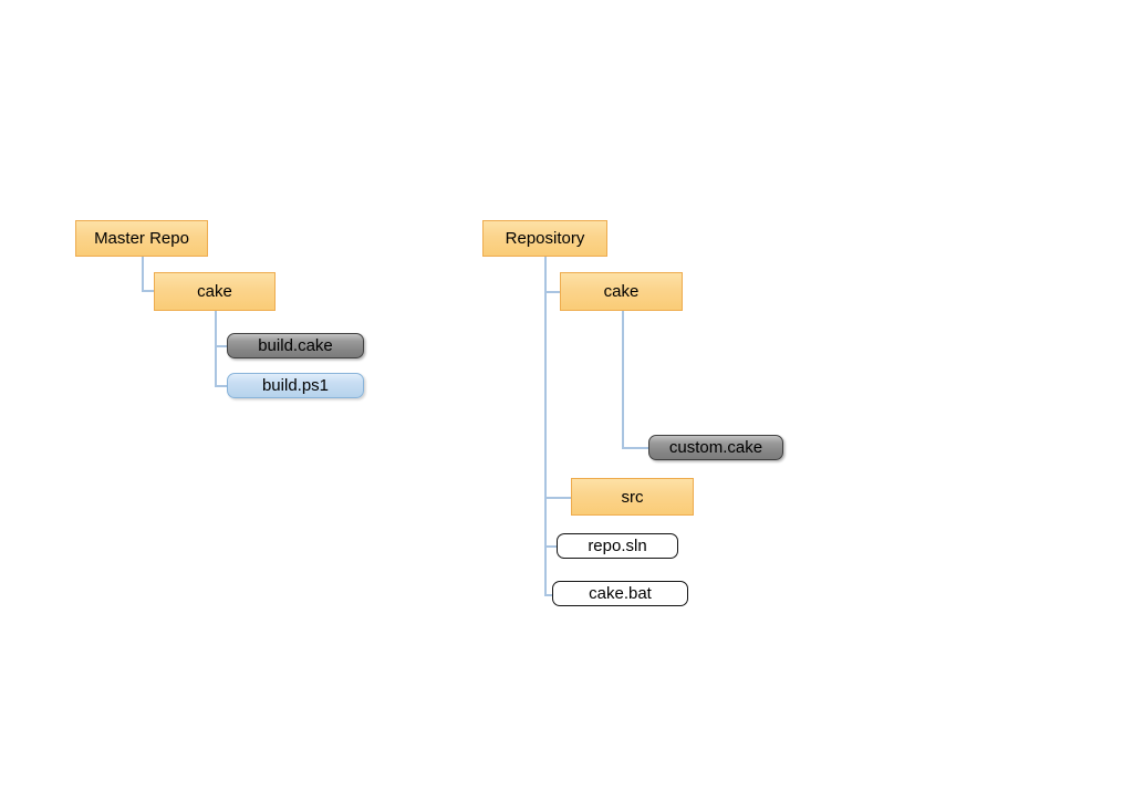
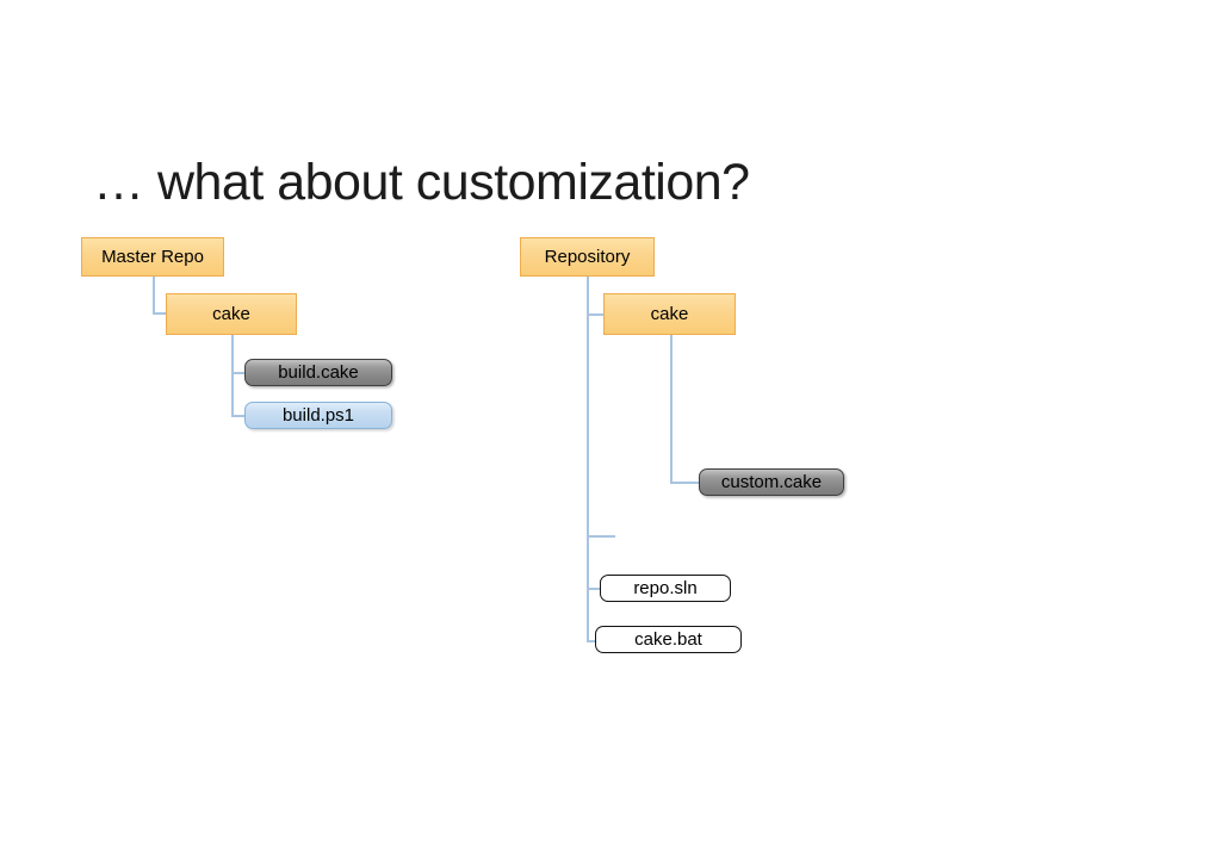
+ … what about customization?
  Master Repo
  cake
  build.cake
  build.ps1
  Repository
  cake
  custom.cake
- src
  repo.sln
  cake.bat
